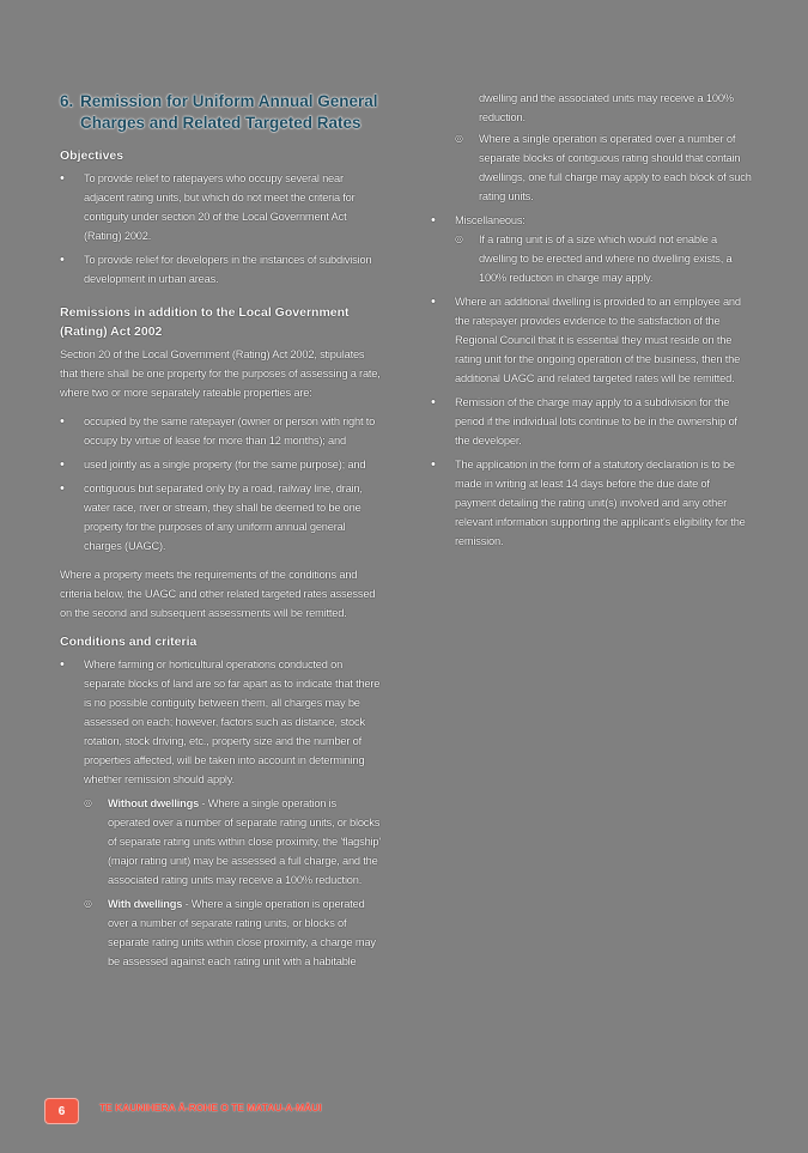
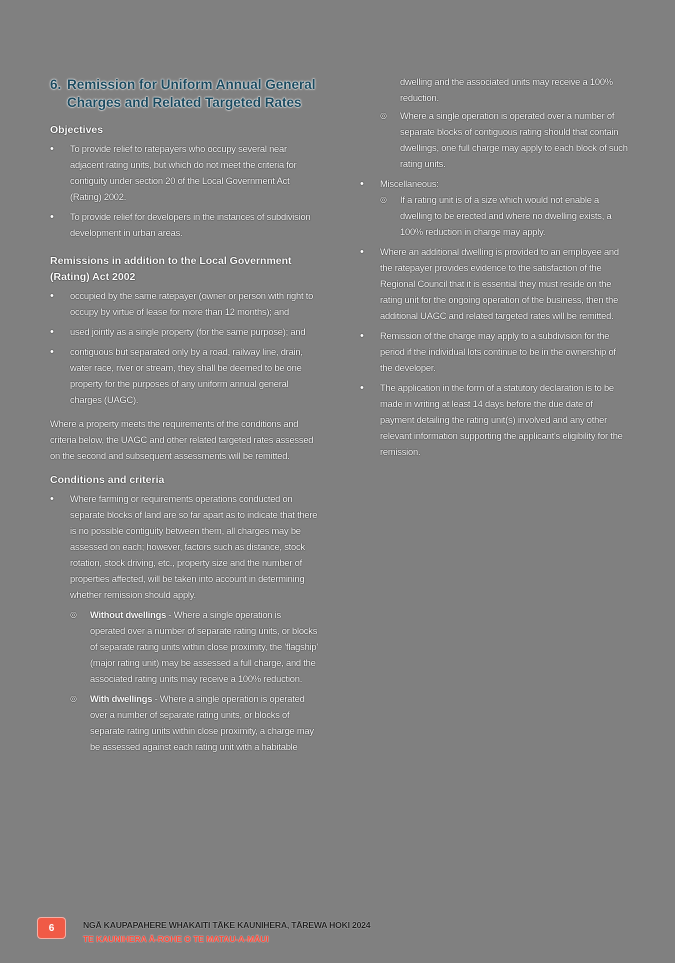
  6.
  Remission for Uniform Annual General Charges and Related Targeted Rates
  Objectives
  •
  To provide relief to ratepayers who occupy several near adjacent rating units, but which do not meet the criteria for contiguity under section 20 of the Local Government Act (Rating) 2002.
  •
  To provide relief for developers in the instances of subdivision development in urban areas.
  Remissions in addition to the Local Government (Rating) Act 2002
- Section 20 of the Local Government (Rating) Act 2002, stipulates that there shall be one property for the purposes of assessing a rate, where two or more separately rateable properties are:
  •
  occupied by the same ratepayer (owner or person with right to occupy by virtue of lease for more than 12 months); and
  •
  used jointly as a single property (for the same purpose); and
  •
  contiguous but separated only by a road, railway line, drain, water race, river or stream, they shall be deemed to be one property for the purposes of any uniform annual general charges (UAGC).
  Where a property meets the requirements of the conditions and criteria below, the UAGC and other related targeted rates assessed on the second and subsequent assessments will be remitted.
  Conditions and criteria
  •
- Where farming or horticultural operations conducted on separate blocks of land are so far apart as to indicate that there is no possible contiguity between them, all charges may be assessed on each; however, factors such as distance, stock rotation, stock driving, etc., property size and the number of properties affected, will be taken into account in determining whether remission should apply.
+ Where farming or requirements operations conducted on separate blocks of land are so far apart as to indicate that there is no possible contiguity between them, all charges may be assessed on each; however, factors such as distance, stock rotation, stock driving, etc., property size and the number of properties affected, will be taken into account in determining whether remission should apply.
  ◎
  Without dwellings - Where a single operation is operated over a number of separate rating units, or blocks of separate rating units within close proximity, the 'flagship' (major rating unit) may be assessed a full charge, and the associated rating units may receive a 100% reduction.
  ◎
  With dwellings - Where a single operation is operated over a number of separate rating units, or blocks of separate rating units within close proximity, a charge may be assessed against each rating unit with a habitable
  dwelling and the associated units may receive a 100% reduction.
  ◎
  Where a single operation is operated over a number of separate blocks of contiguous rating should that contain dwellings, one full charge may apply to each block of such rating units.
  •
  Miscellaneous:
  ◎
  If a rating unit is of a size which would not enable a dwelling to be erected and where no dwelling exists, a 100% reduction in charge may apply.
  •
  Where an additional dwelling is provided to an employee and the ratepayer provides evidence to the satisfaction of the Regional Council that it is essential they must reside on the rating unit for the ongoing operation of the business, then the additional UAGC and related targeted rates will be remitted.
  •
  Remission of the charge may apply to a subdivision for the period if the individual lots continue to be in the ownership of the developer.
  •
  The application in the form of a statutory declaration is to be made in writing at least 14 days before the due date of payment detailing the rating unit(s) involved and any other relevant information supporting the applicant's eligibility for the remission.
  6
+ NGĀ KAUPAPAHERE WHAKAITI TĀKE KAUNIHERA, TĀREWA HOKI 2024
  TE KAUNIHERA Ā-ROHE O TE MATAU-A-MĀUI
